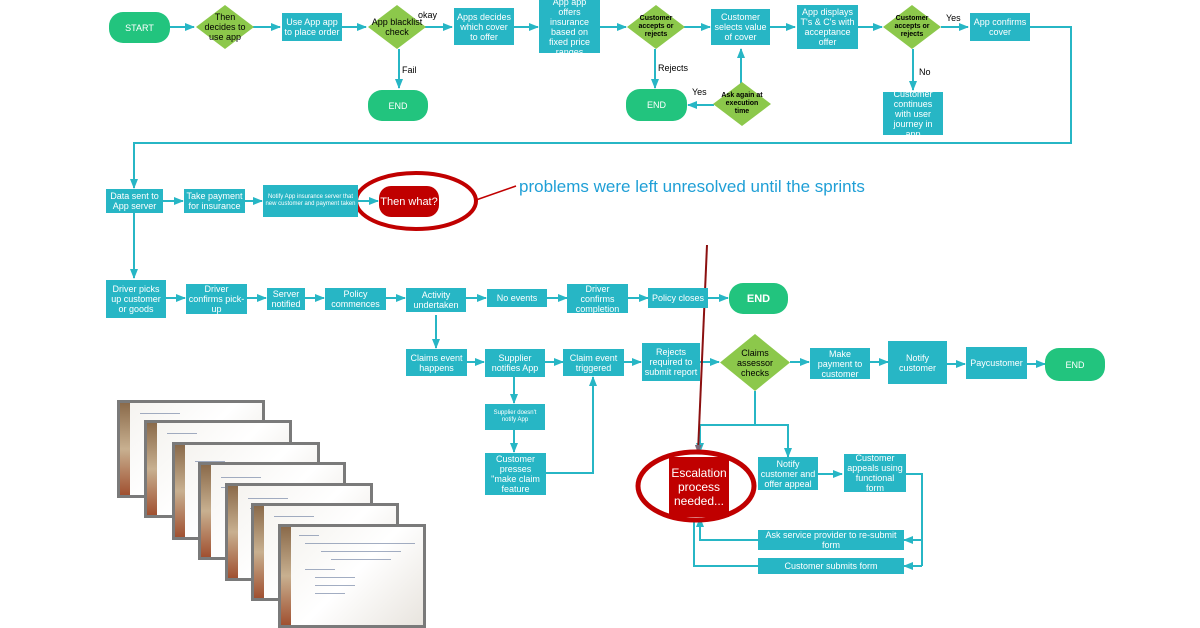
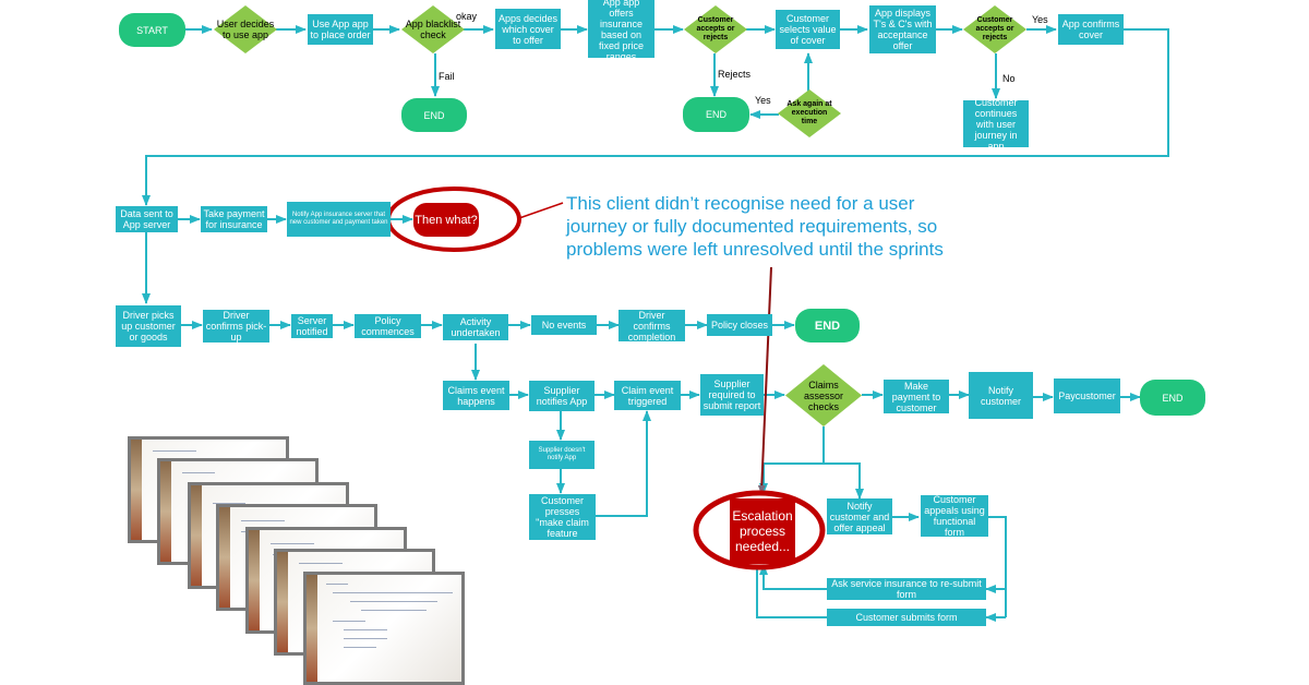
  START
- Then decides to use app
+ User decides to use app
  Use App app to place order
  App blacklist check
  okay
  Fail
  END
  Apps decides which cover to offer
  App app offers insurance based on fixed price ranges
  Rejects
  END
  Yes
  Customer selects value of cover
  App displays T's & C's with acceptance offer
  Yes
  No
  App confirms cover
  Customer continues with user journey in app
  Data sent to App server
  Take payment for insurance
  Then what?
+ This client didn’t recognise need for a user
+ journey or fully documented requirements, so
  problems were left unresolved until the sprints
  Driver picks up customer or goods
  Driver confirms pick-up
  Server notified
  Policy commences
  Activity undertaken
  No events
  Driver confirms completion
  Policy closes
  END
  Claims event happens
  Supplier notifies App
  Customer presses "make claim feature
  Claim event triggered
- Rejects required to submit report
+ Supplier required to submit report
  Claims assessor checks
  Make payment to customer
  Notify customer
  Paycustomer
  END
  Escalation process needed...
  Notify customer and offer appeal
  Customer appeals using functional form
- Ask service provider to re-submit form
+ Ask service insurance to re-submit form
  Customer submits form
